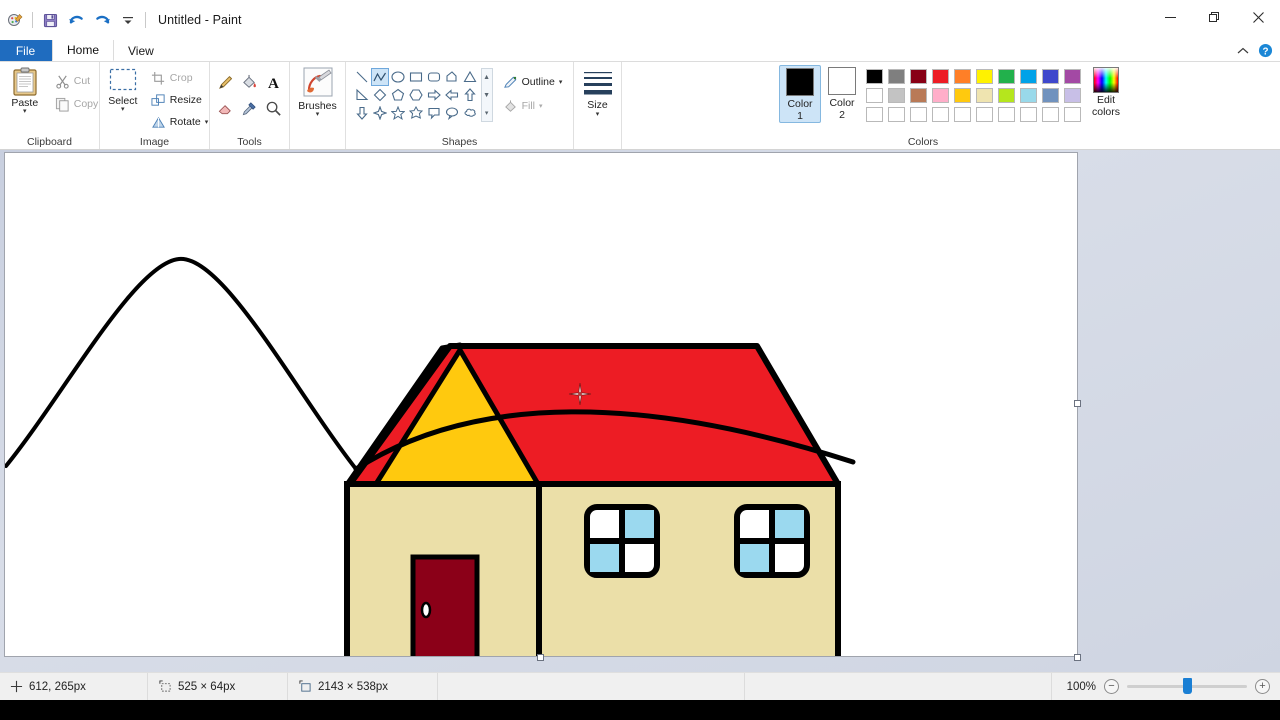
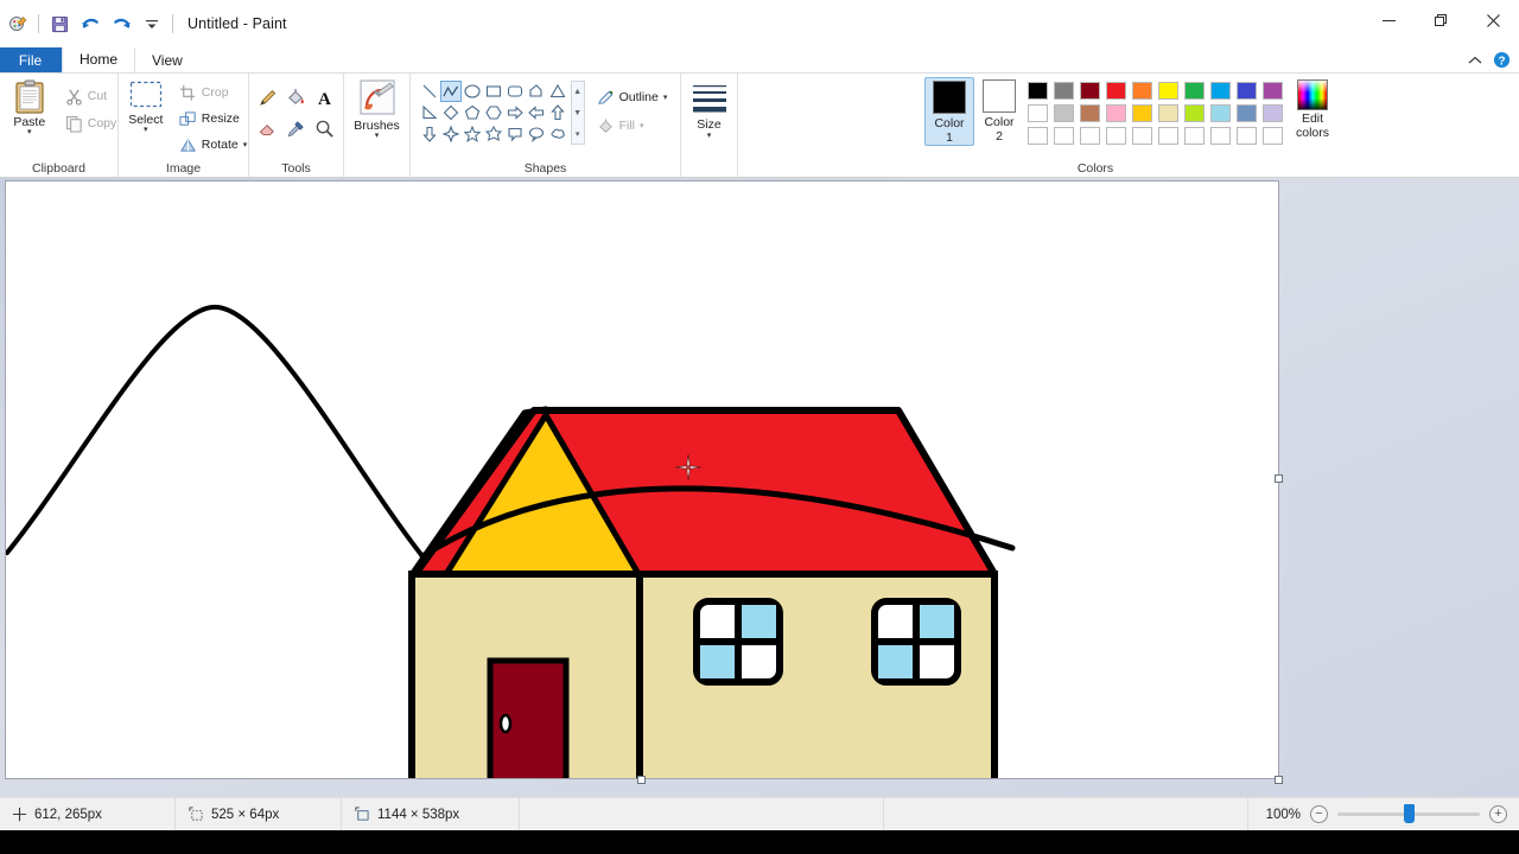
  Untitled - Paint
  File
  Home
  View
  ?
  Paste
  Cut
  Copy
  Clipboard
  Select
  Crop
  Resize
  Rotate
  Image
  A
  Tools
  Brushes
  Outline
  Fill
  Shapes
  Size
  Color
  1
  Color
  2
  Edit
  colors
  Colors
  612, 265px
  525 × 64px
- 2143 × 538px
+ 1144 × 538px
  100%
  −
  +
